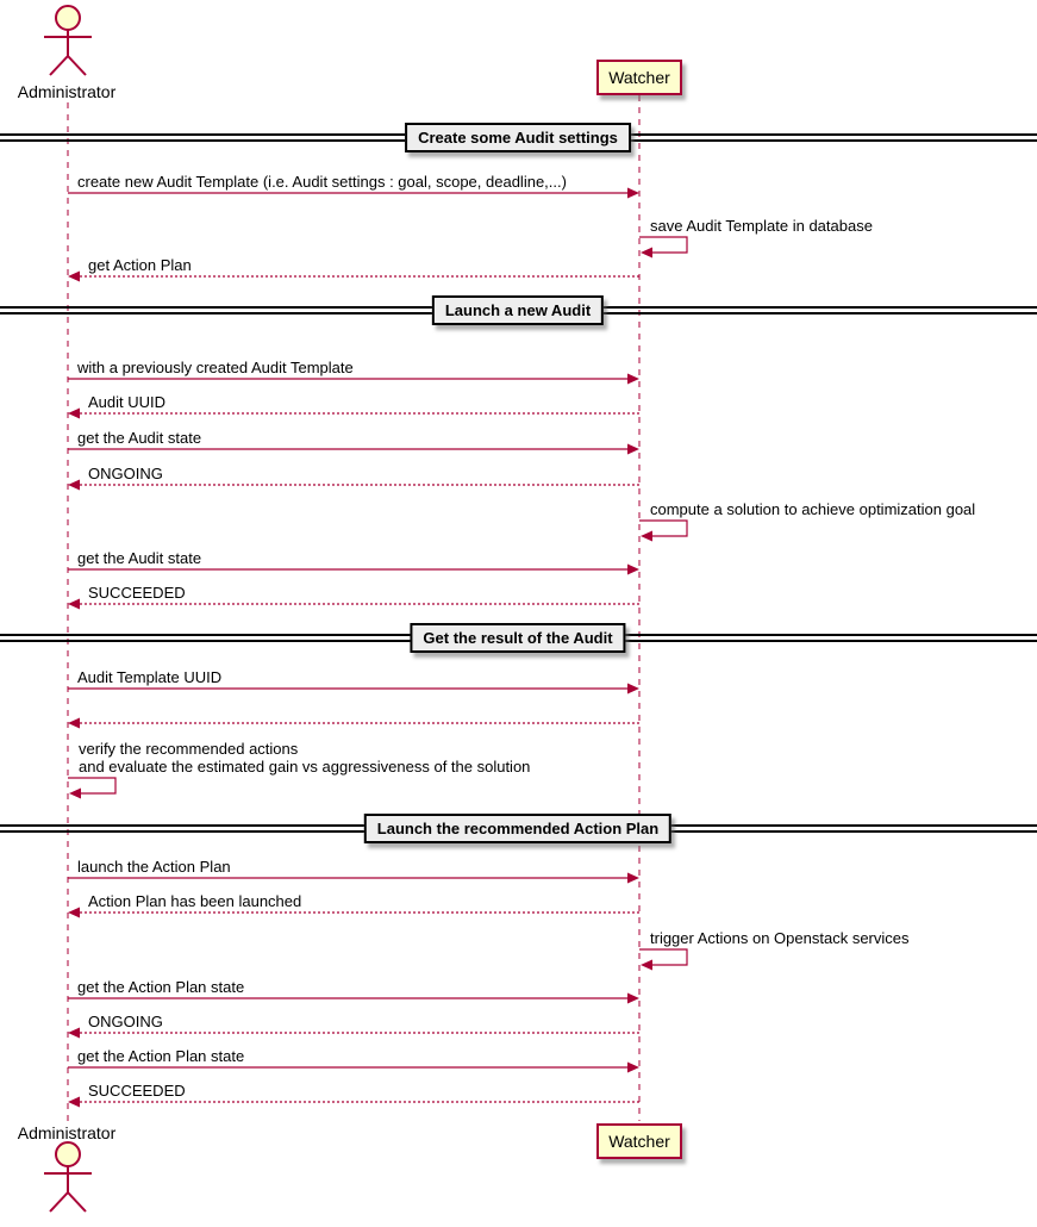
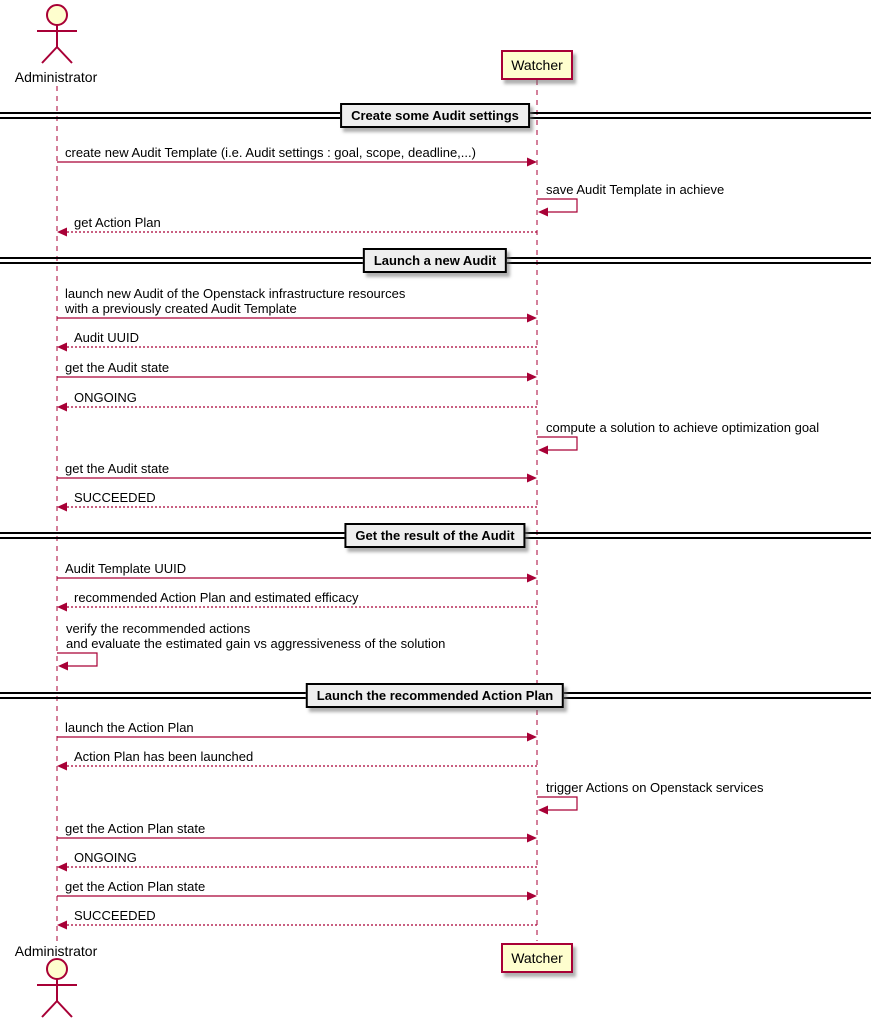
  Administrator
  Watcher
  Administrator
  Watcher
  Create some Audit settings
  create new Audit Template (i.e. Audit settings : goal, scope, deadline,...)
- save Audit Template in database
+ save Audit Template in achieve
  get Action Plan
  Launch a new Audit
+ launch new Audit of the Openstack infrastructure resources
  with a previously created Audit Template
  Audit UUID
  get the Audit state
  ONGOING
  compute a solution to achieve optimization goal
  get the Audit state
  SUCCEEDED
  Get the result of the Audit
  Audit Template UUID
+ recommended Action Plan and estimated efficacy
  verify the recommended actions
  and evaluate the estimated gain vs aggressiveness of the solution
  Launch the recommended Action Plan
  launch the Action Plan
  Action Plan has been launched
  trigger Actions on Openstack services
  get the Action Plan state
  ONGOING
  get the Action Plan state
  SUCCEEDED
